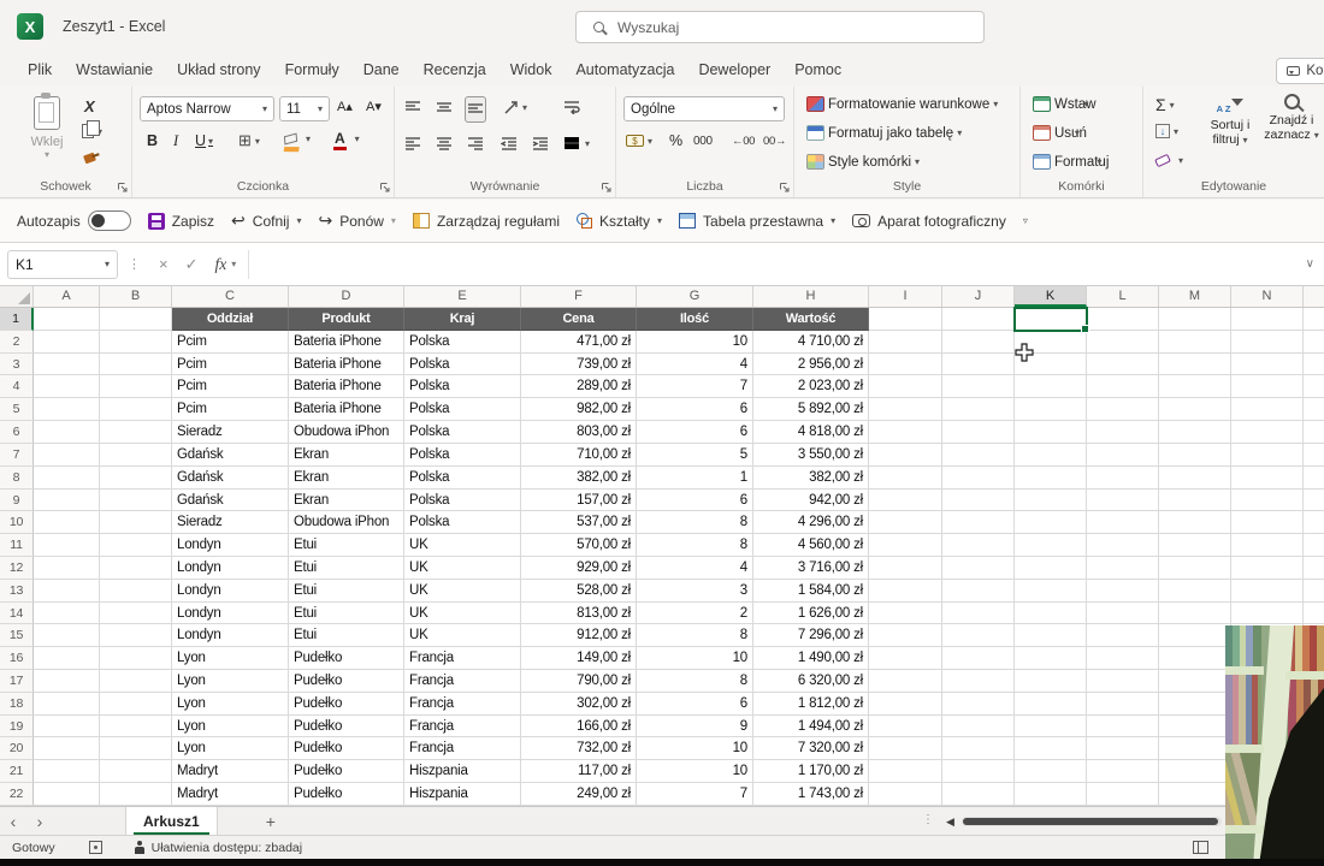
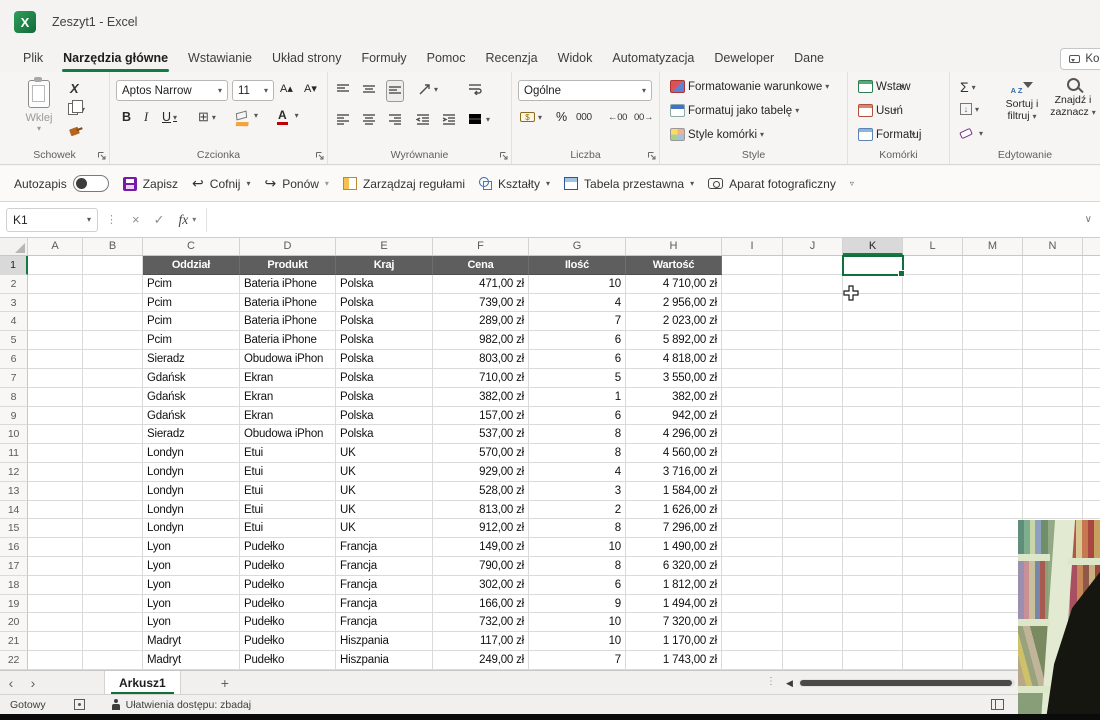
  X
  Zeszyt1 - Excel
- Wyszukaj
  Plik
+ Narzędzia główne
  Wstawianie
  Układ strony
  Formuły
- Dane
+ Pomoc
  Recenzja
  Widok
  Automatyzacja
  Deweloper
- Pomoc
+ Dane
  Wklej
  ▾
  X
  ▾
  Schowek
  Aptos Narrow
  ▾
  11
  ▾
  A▴
  A▾
  B
  I
  U
  ▾
  ⊞
  ▾
  ▾
  A
  ▾
  Czcionka
  ▾
  ▾
  Wyrównanie
  Ogólne
  ▾
  $
  ▾
  %
  000
  ←00
  00→
  Liczba
  Formatowanie warunkowe
  ▾
  Formatuj jako tabelę
  ▾
  Style komórki
  ▾
  Style
  Wstaw
  ▾
  Usuń
  ▾
  Formatuj
  ▾
  Komórki
  Σ
  ▾
  ↓
  ▾
  ▾
  A Z
  Sortuj i
  filtruj ▾
  Znajdź i
  zaznacz ▾
  Edytowanie
  Autozapis
  Zapisz
  ↩
  Cofnij
  ▾
  ↪
  Ponów
  ▾
  Zarządzaj regułami
  Kształty
  ▾
  Tabela przestawna
  ▾
  Aparat fotograficzny
  ▿
  K1
  ▾
  ⋮
  ×
  ✓
  fx
  ▾
  ∨
  A
  B
  C
  D
  E
  F
  G
  H
  I
  J
  K
  L
  M
  N
  1
  Oddział
  Produkt
  Kraj
  Cena
  Ilość
  Wartość
  2
  Pcim
  Bateria iPhone
  Polska
  471,00 zł
  10
  4 710,00 zł
  3
  Pcim
  Bateria iPhone
  Polska
  739,00 zł
  4
  2 956,00 zł
  4
  Pcim
  Bateria iPhone
  Polska
  289,00 zł
  7
  2 023,00 zł
  5
  Pcim
  Bateria iPhone
  Polska
  982,00 zł
  6
  5 892,00 zł
  6
  Sieradz
  Obudowa iPhon
  Polska
  803,00 zł
  6
  4 818,00 zł
  7
  Gdańsk
  Ekran
  Polska
  710,00 zł
  5
  3 550,00 zł
  8
  Gdańsk
  Ekran
  Polska
  382,00 zł
  1
  382,00 zł
  9
  Gdańsk
  Ekran
  Polska
  157,00 zł
  6
  942,00 zł
  10
  Sieradz
  Obudowa iPhon
  Polska
  537,00 zł
  8
  4 296,00 zł
  11
  Londyn
  Etui
  UK
  570,00 zł
  8
  4 560,00 zł
  12
  Londyn
  Etui
  UK
  929,00 zł
  4
  3 716,00 zł
  13
  Londyn
  Etui
  UK
  528,00 zł
  3
  1 584,00 zł
  14
  Londyn
  Etui
  UK
  813,00 zł
  2
  1 626,00 zł
  15
  Londyn
  Etui
  UK
  912,00 zł
  8
  7 296,00 zł
  16
  Lyon
  Pudełko
  Francja
  149,00 zł
  10
  1 490,00 zł
  17
  Lyon
  Pudełko
  Francja
  790,00 zł
  8
  6 320,00 zł
  18
  Lyon
  Pudełko
  Francja
  302,00 zł
  6
  1 812,00 zł
  19
  Lyon
  Pudełko
  Francja
  166,00 zł
  9
  1 494,00 zł
  20
  Lyon
  Pudełko
  Francja
  732,00 zł
  10
  7 320,00 zł
  21
  Madryt
  Pudełko
  Hiszpania
  117,00 zł
  10
  1 170,00 zł
  22
  Madryt
  Pudełko
  Hiszpania
  249,00 zł
  7
  1 743,00 zł
  ‹
  ›
  Arkusz1
  +
  ⋮
  ◀
  Gotowy
  Ułatwienia dostępu: zbadaj
